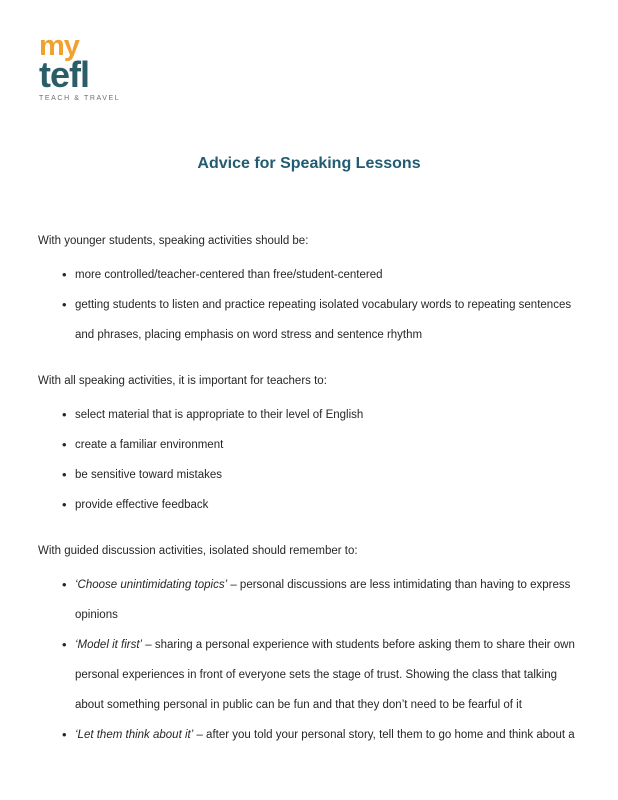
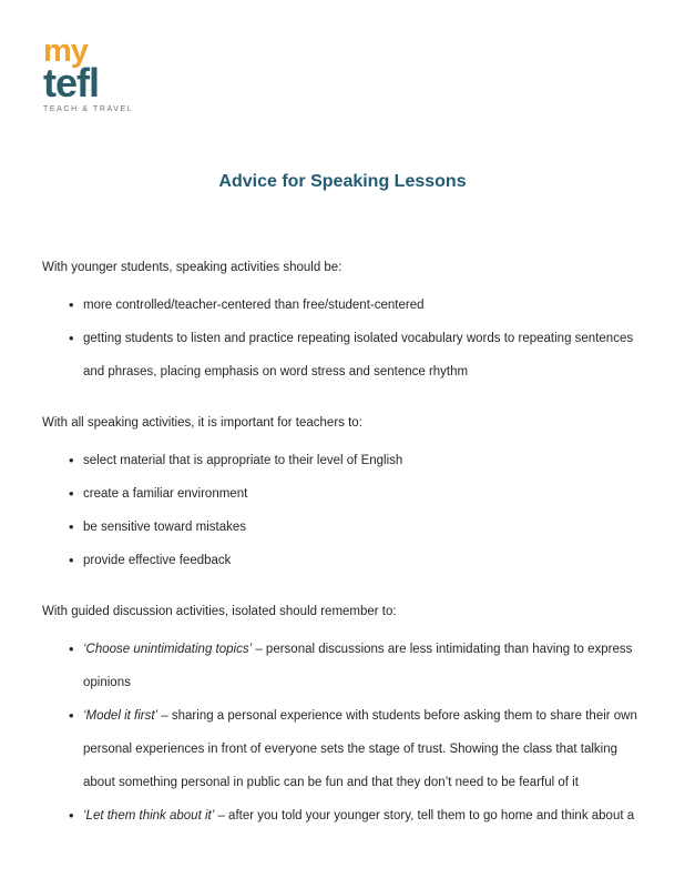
  my
  tefl
  Advice for Speaking Lessons
  With younger students, speaking activities should be:
  more controlled/teacher-centered than free/student-centered
  getting students to listen and practice repeating isolated vocabulary words to repeating sentences and phrases, placing emphasis on word stress and sentence rhythm
  With all speaking activities, it is important for teachers to:
  select material that is appropriate to their level of English
  create a familiar environment
  be sensitive toward mistakes
  provide effective feedback
  With guided discussion activities, isolated should remember to:
  ‘Choose unintimidating topics’ – personal discussions are less intimidating than having to express opinions
  ‘Model it first’ – sharing a personal experience with students before asking them to share their own personal experiences in front of everyone sets the stage of trust. Showing the class that talking about something personal in public can be fun and that they don’t need to be fearful of it
- ‘Let them think about it’ – after you told your personal story, tell them to go home and think about a
+ ‘Let them think about it’ – after you told your younger story, tell them to go home and think about a
